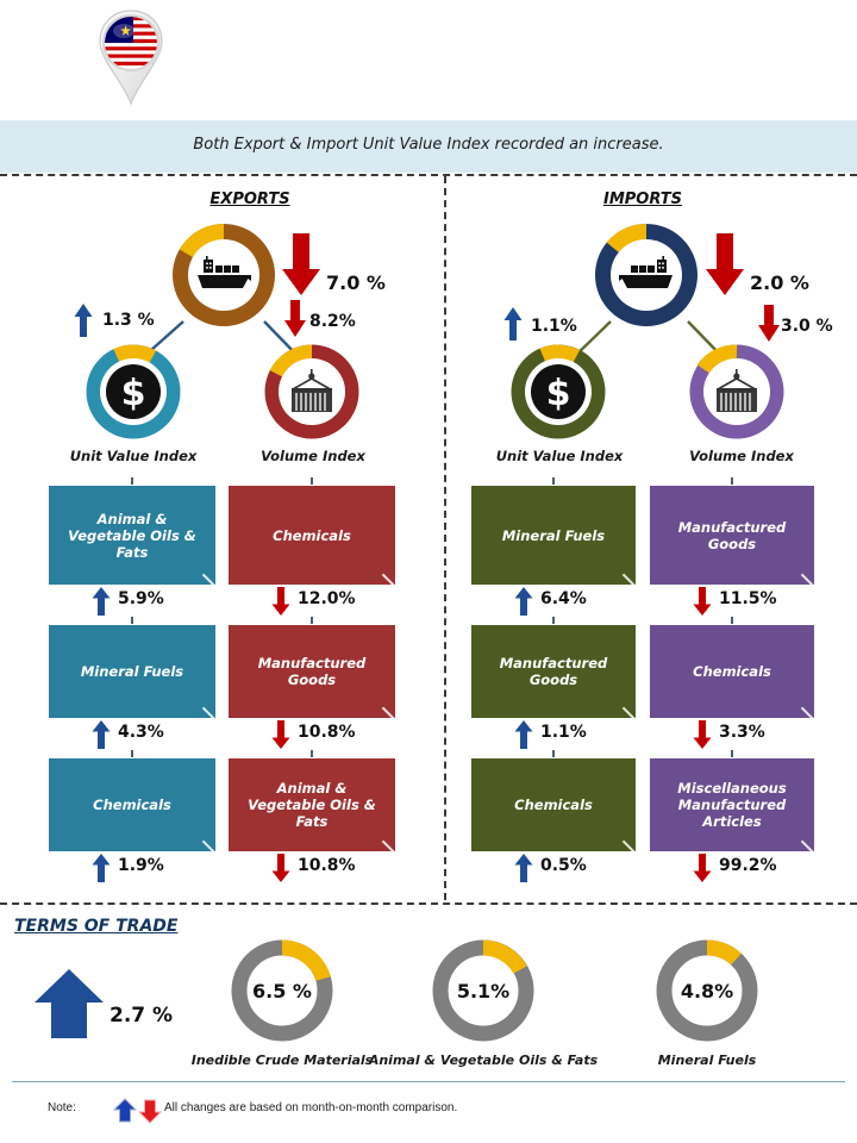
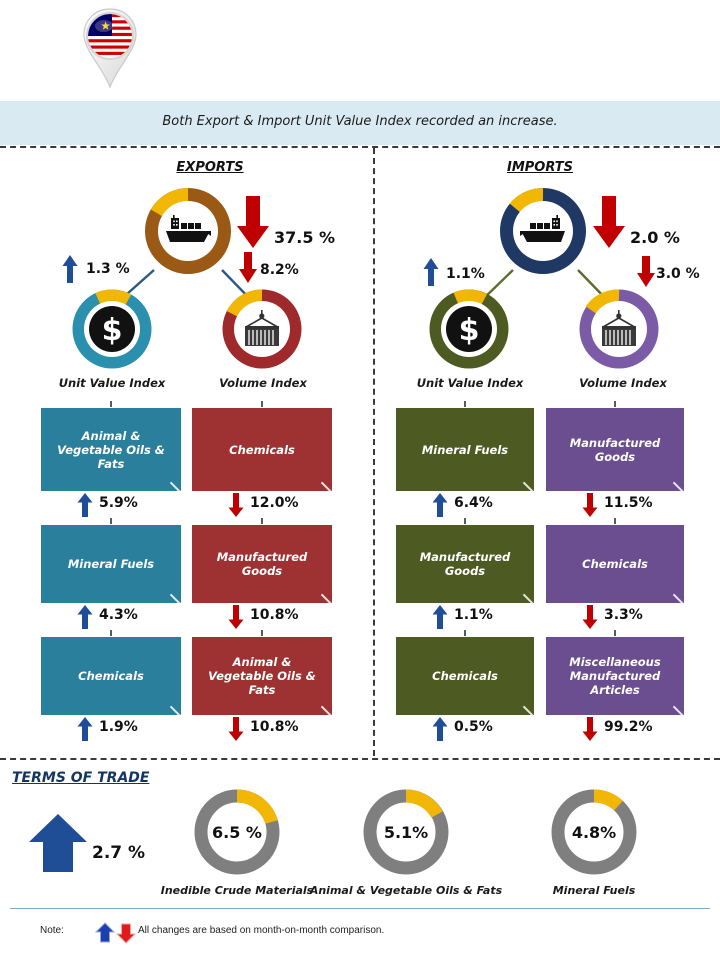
  Both Export & Import Unit Value Index recorded an increase.
  EXPORTS
- 7.0 %
+ 37.5 %
  $
  1.3 %
  Unit Value Index
  8.2%
  Volume Index
  IMPORTS
  2.0 %
  $
  1.1%
  Unit Value Index
  3.0 %
  Volume Index
  Animal & Vegetable Oils & Fats
  5.9%
  Mineral Fuels
  4.3%
  Chemicals
  1.9%
  Chemicals
  12.0%
  Manufactured Goods
  10.8%
  Animal & Vegetable Oils & Fats
  10.8%
  Mineral Fuels
  6.4%
  Manufactured Goods
  1.1%
  Chemicals
  0.5%
  Manufactured Goods
  11.5%
  Chemicals
  3.3%
  Miscellaneous Manufactured Articles
  99.2%
  TERMS OF TRADE
  2.7 %
  6.5 %
  Inedible Crude Materials
  5.1%
  Animal & Vegetable Oils & Fats
  4.8%
  Mineral Fuels
  Note:
  All changes are based on month-on-month comparison.
